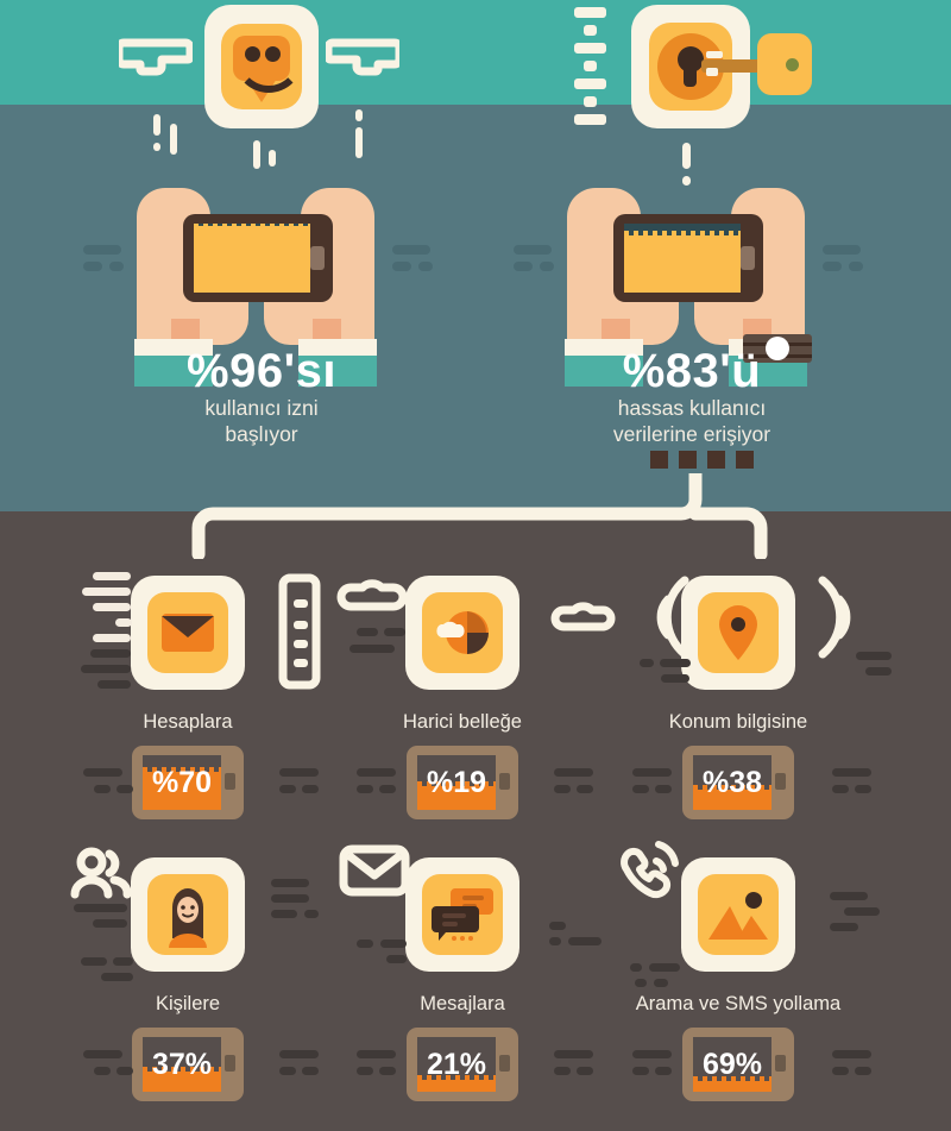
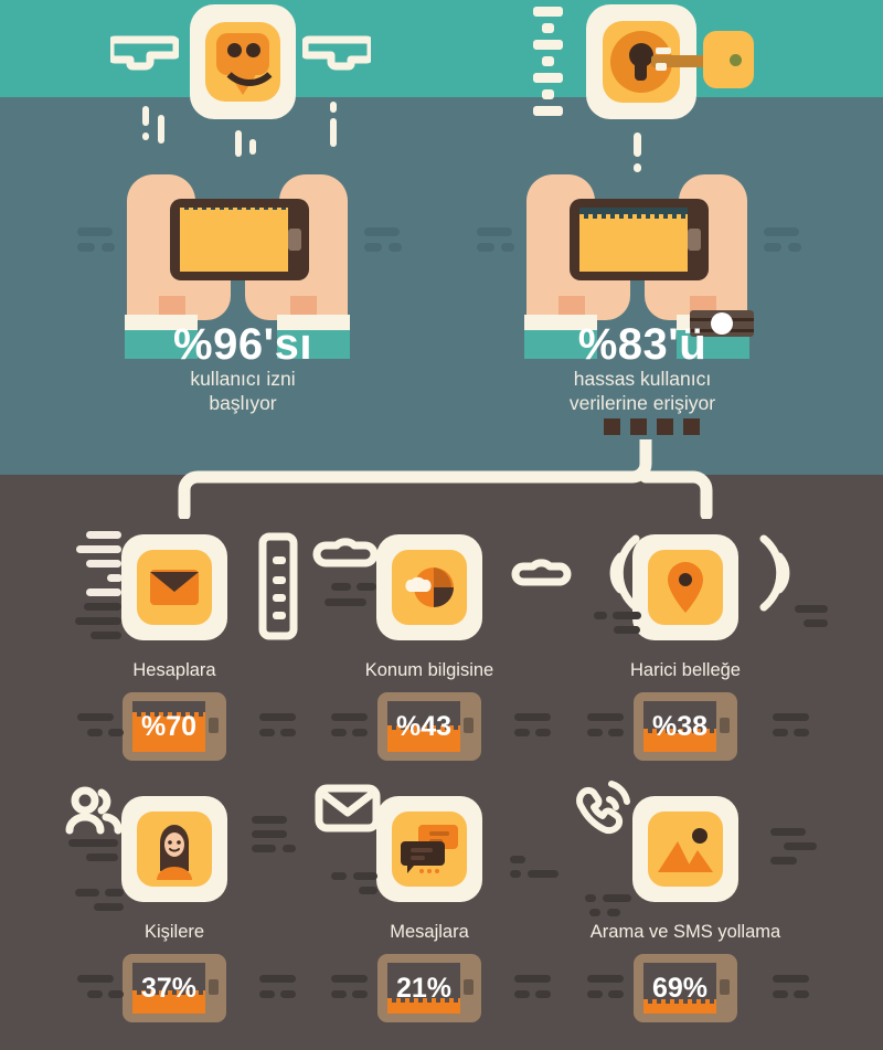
  %96'sı
  kullanıcı izni
  başlıyor
  %83'ü
  hassas kullanıcı
  verilerine erişiyor
  Hesaplara
  %70
- Harici belleğe
+ Konum bilgisine
- %19
+ %43
- Konum bilgisine
+ Harici belleğe
  %38
  Kişilere
  37%
  Mesajlara
  21%
  Arama ve SMS yollama
  69%
